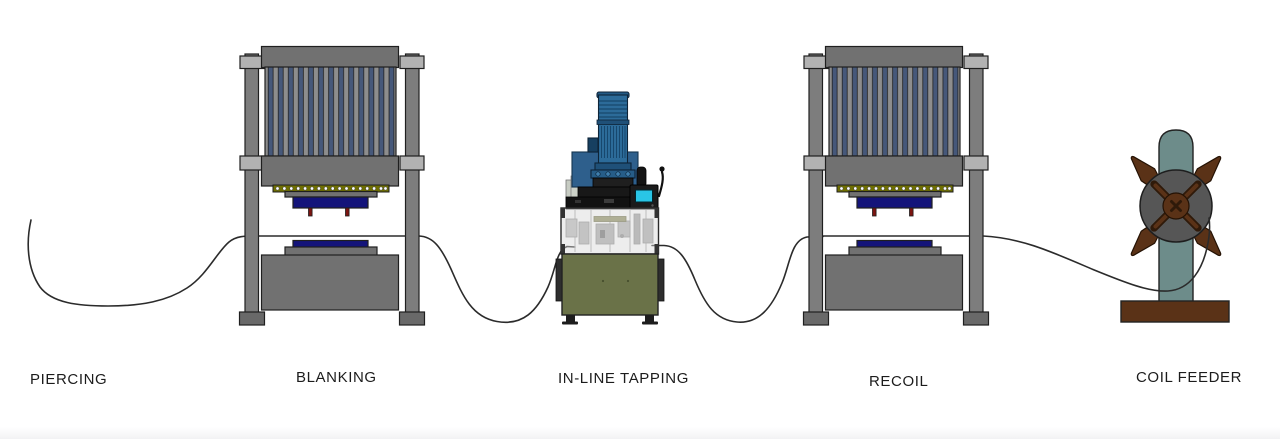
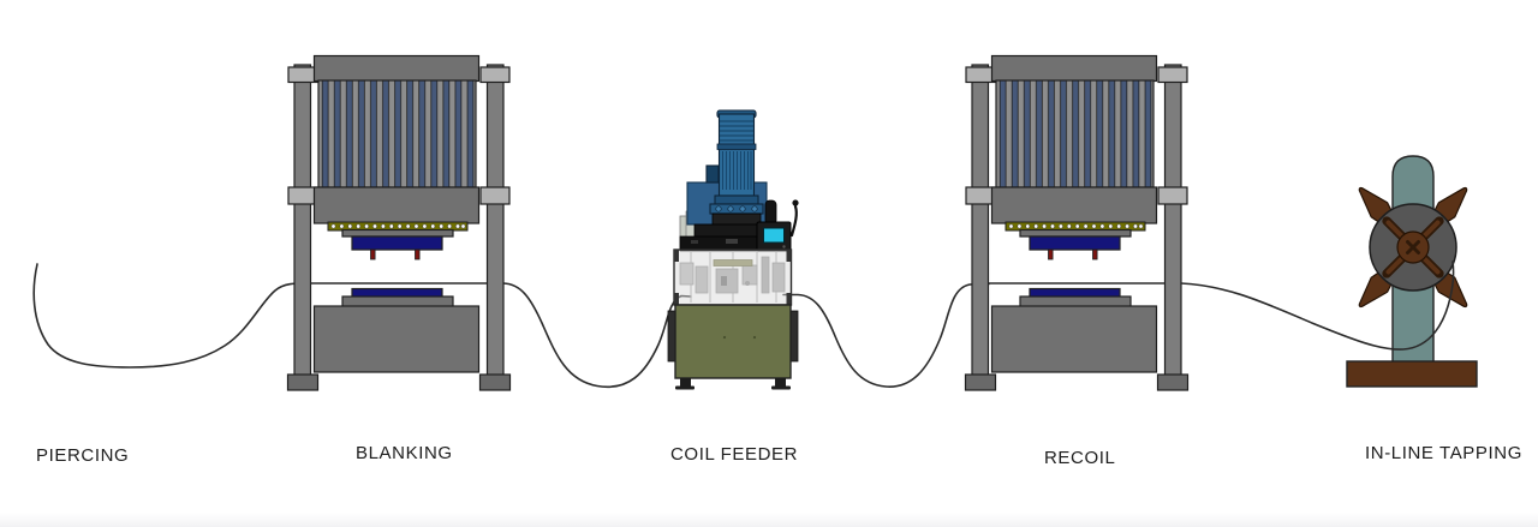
  PIERCING
  BLANKING
- IN-LINE TAPPING
+ COIL FEEDER
  RECOIL
- COIL FEEDER
+ IN-LINE TAPPING
